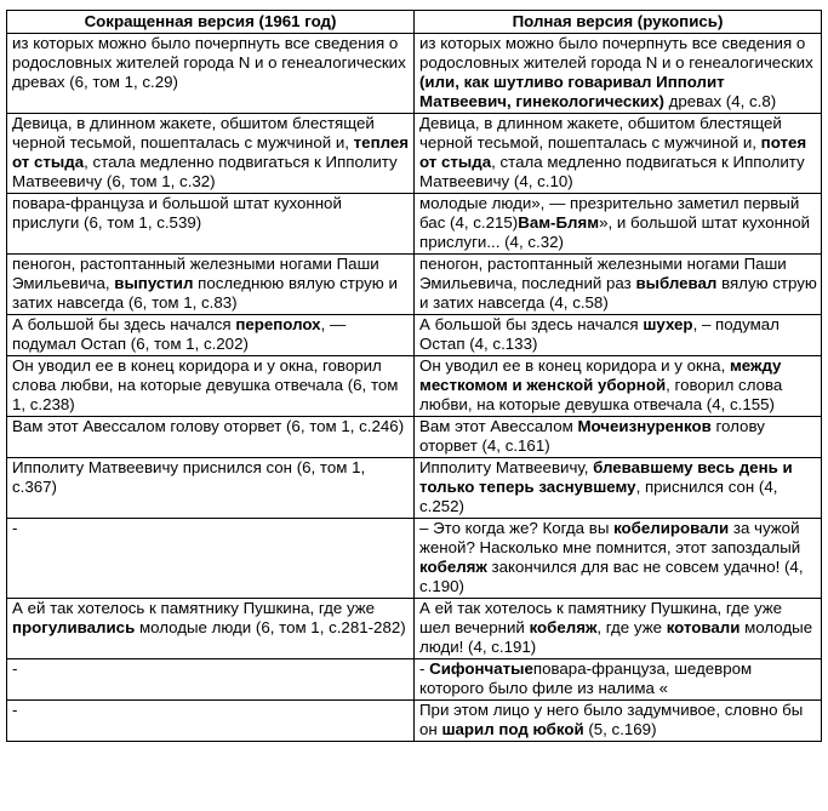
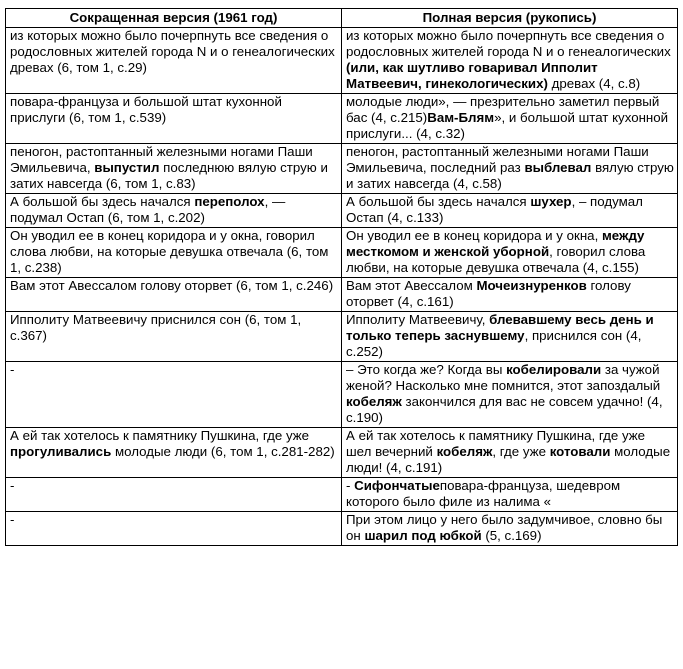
  Сокращенная версия (1961 год)	Полная версия (рукопись)
  из которых можно было почерпнуть все сведения о родословных жителей города N и о генеалогических древах (6, том 1, с.29)	из которых можно было почерпнуть все сведения о родословных жителей города N и о генеалогических (или, как шутливо говаривал Ипполит Матвеевич, гинекологических) древах (4, с.8)
- Девица, в длинном жакете, обшитом блестящей черной тесьмой, пошепталась с мужчиной и, теплея от стыда, стала медленно подвигаться к Ипполиту Матвеевичу (6, том 1, с.32)	Девица, в длинном жакете, обшитом блестящей черной тесьмой, пошепталась с мужчиной и, потея от стыда, стала медленно подвигаться к Ипполиту Матвеевичу (4, с.10)
  повара-француза и большой штат кухонной прислуги (6, том 1, с.539)	молодые люди», — презрительно заметил первый бас (4, с.215)Вам-Блям», и большой штат кухонной прислуги... (4, с.32)
  пеногон, растоптанный железными ногами Паши Эмильевича, выпустил последнюю вялую струю и затих навсегда (6, том 1, с.83)	пеногон, растоптанный железными ногами Паши Эмильевича, последний раз выблевал вялую струю и затих навсегда (4, с.58)
  А большой бы здесь начался переполох, — подумал Остап (6, том 1, с.202)	А большой бы здесь начался шухер, – подумал Остап (4, с.133)
  Он уводил ее в конец коридора и у окна, говорил слова любви, на которые девушка отвечала (6, том 1, с.238)	Он уводил ее в конец коридора и у окна, между месткомом и женской уборной, говорил слова любви, на которые девушка отвечала (4, с.155)
  Вам этот Авессалом голову оторвет (6, том 1, с.246)	Вам этот Авессалом Мочеизнуренков голову оторвет (4, с.161)
  Ипполиту Матвеевичу приснился сон (6, том 1, с.367)	Ипполиту Матвеевичу, блевавшему весь день и только теперь заснувшему, приснился сон (4, с.252)
  -	– Это когда же? Когда вы кобелировали за чужой женой? Насколько мне помнится, этот запоздалый кобеляж закончился для вас не совсем удачно! (4, с.190)
  А ей так хотелось к памятнику Пушкина, где уже прогуливались молодые люди (6, том 1, с.281-282)	А ей так хотелось к памятнику Пушкина, где уже шел вечерний кобеляж, где уже котовали молодые люди! (4, с.191)
  -	- Сифончатыеповара-француза, шедевром которого было филе из налима «
  -	При этом лицо у него было задумчивое, словно бы он шарил под юбкой (5, с.169)
